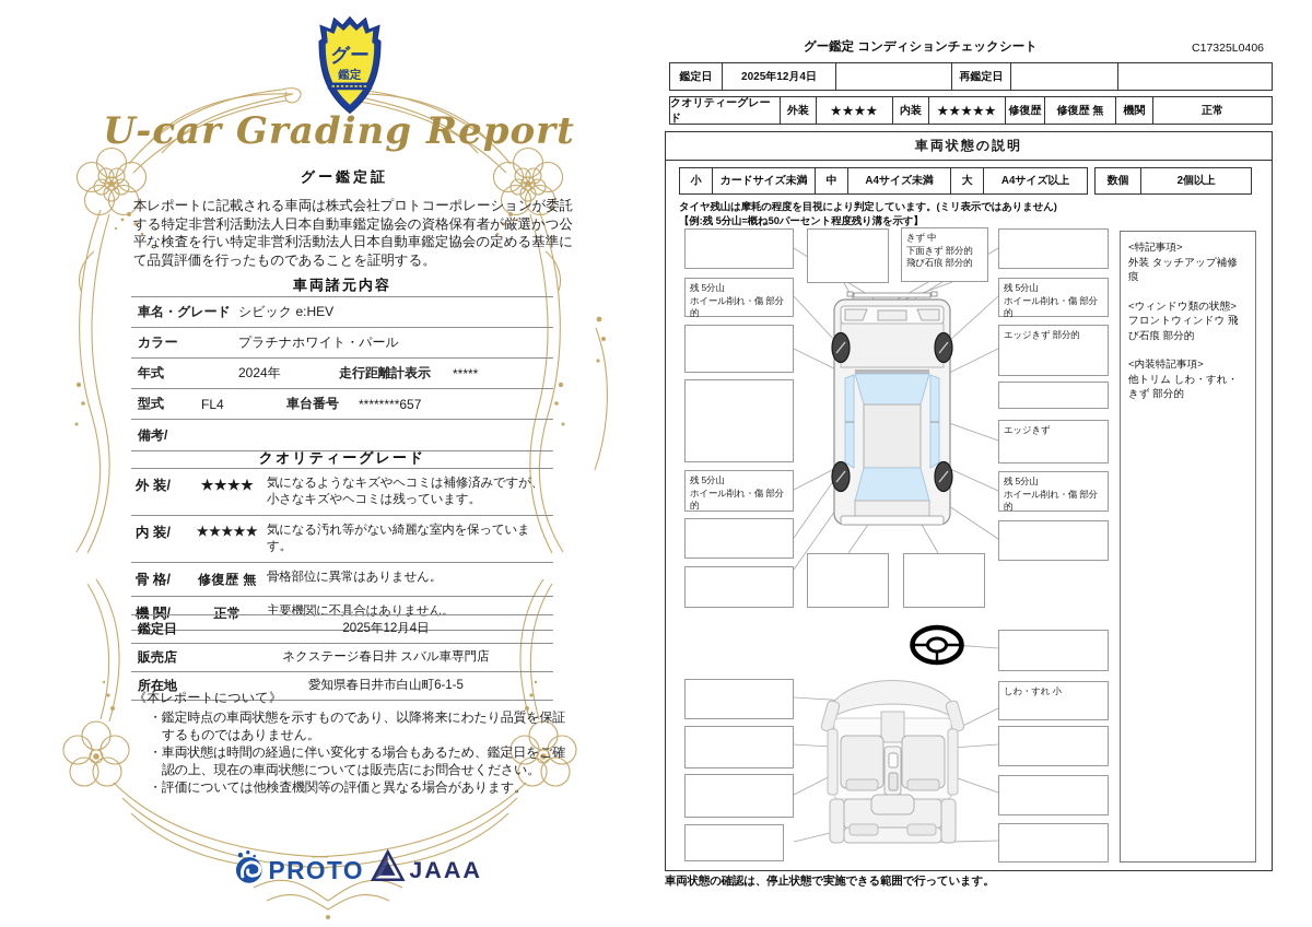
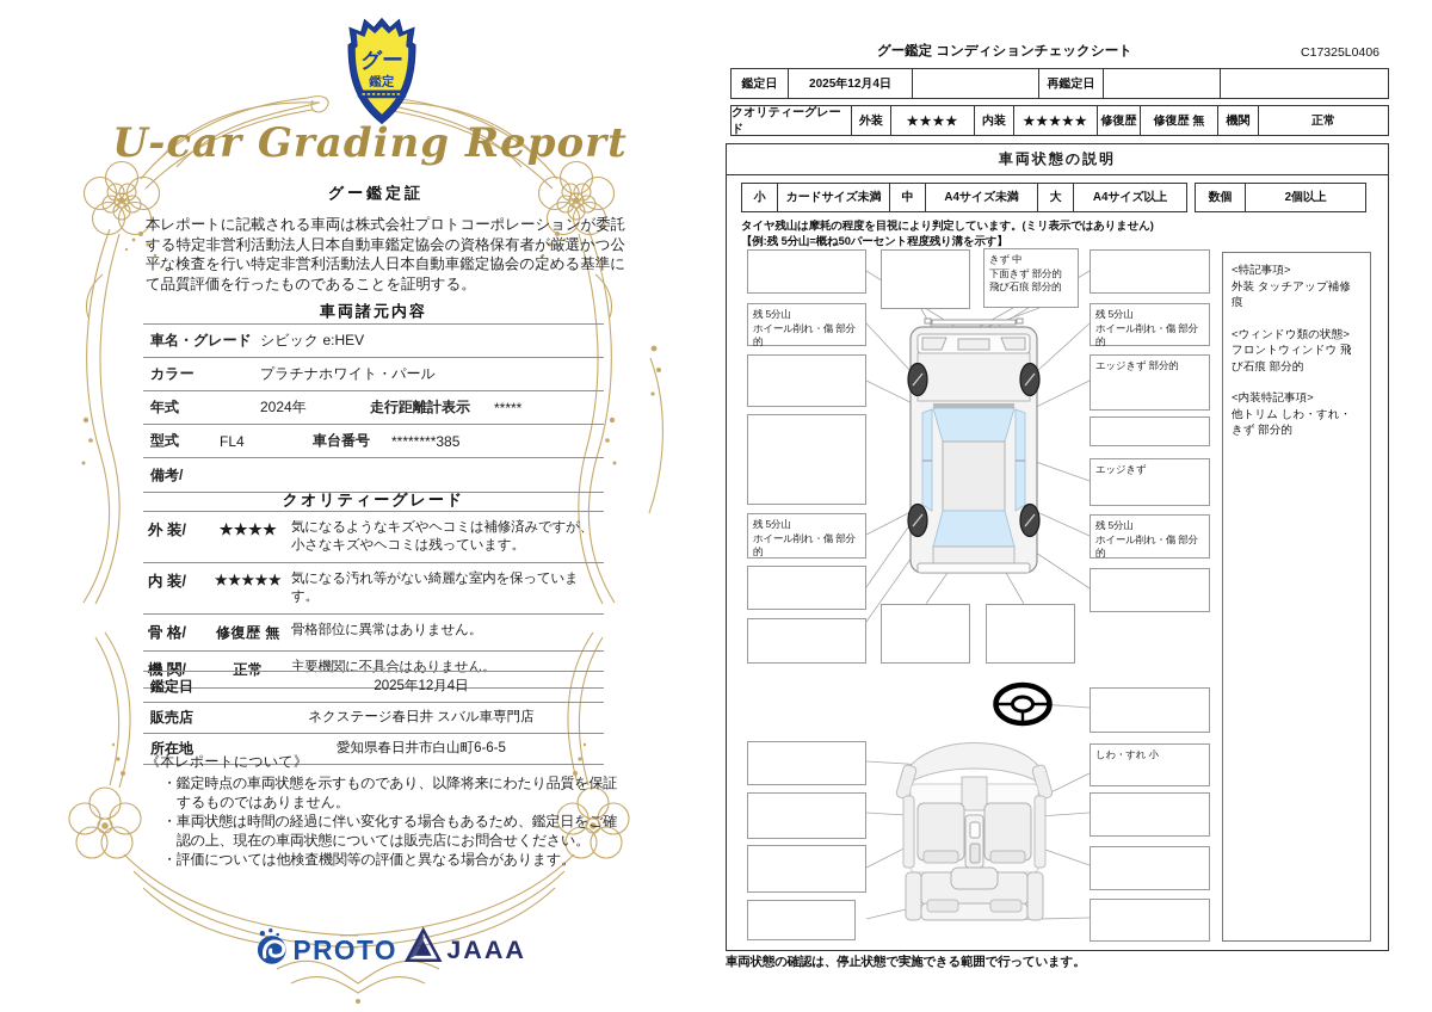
  グー
  鑑定
  U-car Grading Report
  グー鑑定証
  本レポートに記載される車両は株式会社プロトコーポレーションが委託する特定非営利活動法人日本自動車鑑定協会の資格保有者が厳選かつ公平な検査を行い特定非営利活動法人日本自動車鑑定協会の定める基準にて品質評価を行ったものであることを証明する。
  車両諸元内容
  車名・グレード
  シビック e:HEV
  カラー
  プラチナホワイト・パール
  年式
  2024年
  走行距離計表示
  *****
  型式
  FL4
  車台番号
- ********657
+ ********385
  備考/
  クオリティーグレード
  外 装/
  ★★★★
  気になるようなキズやヘコミは補修済みですが、小さなキズやヘコミは残っています。
  内 装/
  ★★★★★
  気になる汚れ等がない綺麗な室内を保っています。
  骨 格/
  修復歴 無
  骨格部位に異常はありません。
  機 関/
  正常
  主要機関に不具合はありません。
  鑑定日
  2025年12月4日
  販売店
  ネクステージ春日井 スバル車専門店
  所在地
- 愛知県春日井市白山町6-1-5
+ 愛知県春日井市白山町6-6-5
  《本レポートについて》
  ・鑑定時点の車両状態を示すものであり、以降将来にわたり品質を保証するものではありません。
  ・車両状態は時間の経過に伴い変化する場合もあるため、鑑定日をご確認の上、現在の車両状態については販売店にお問合せください。
  ・評価については他検査機関等の評価と異なる場合があります。
  PROTO
  JAAA
  グー鑑定 コンディションチェックシート
  C17325L0406
  鑑定日
  2025年12月4日
  再鑑定日
  クオリティーグレード
  外装
  ★★★★
  内装
  ★★★★★
  修復歴
  修復歴 無
  機関
  正常
  車両状態の説明
  小
  カードサイズ未満
  中
  A4サイズ未満
  大
  A4サイズ以上
  数個
  2個以上
  タイヤ残山は摩耗の程度を目視により判定しています。(ミリ表示ではありません)
  【例:残 5分山=概ね50パーセント程度残り溝を示す】
  残 5分山
  ホイール削れ・傷 部分的
  残 5分山
  ホイール削れ・傷 部分的
  きず 中
  下面きず 部分的
  飛び石痕 部分的
  残 5分山
  ホイール削れ・傷 部分的
  エッジきず 部分的
  エッジきず
  残 5分山
  ホイール削れ・傷 部分的
  しわ・すれ 小
  <特記事項>
  外装 タッチアップ補修痕
  <ウィンドウ類の状態>
  フロントウィンドウ 飛び石痕 部分的
  <内装特記事項>
  他トリム しわ・すれ・きず 部分的
  車両状態の確認は、停止状態で実施できる範囲で行っています。
